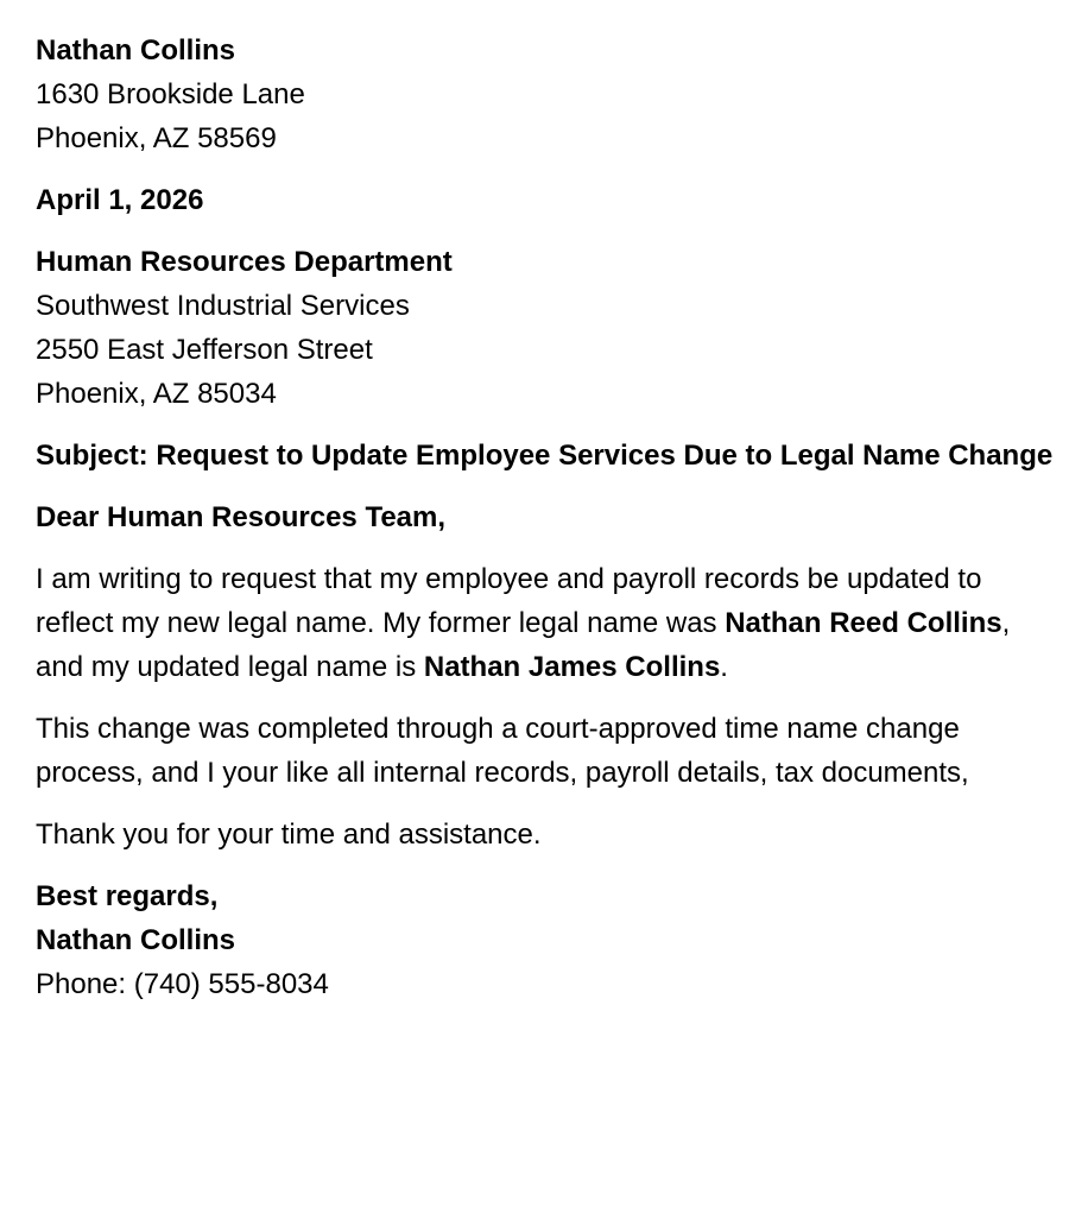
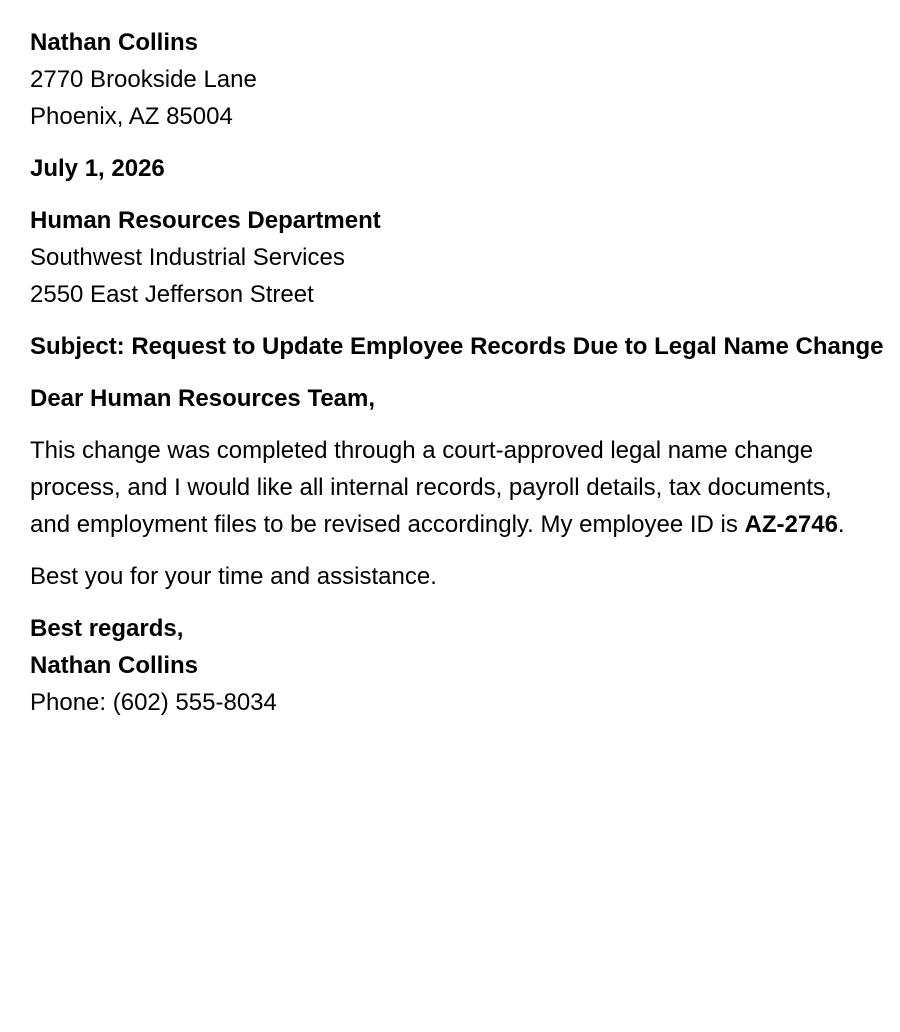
  Nathan Collins
- 1630 Brookside Lane
+ 2770 Brookside Lane
- Phoenix, AZ 58569
+ Phoenix, AZ 85004
- April 1, 2026
+ July 1, 2026
  Human Resources Department
  Southwest Industrial Services
  2550 East Jefferson Street
- Phoenix, AZ 85034
- Subject: Request to Update Employee Services Due to Legal Name Change
+ Subject: Request to Update Employee Records Due to Legal Name Change
  Dear Human Resources Team,
- I am writing to request that my employee and payroll records be updated to
- reflect my new legal name. My former legal name was Nathan Reed Collins,
- and my updated legal name is Nathan James Collins.
- This change was completed through a court-approved time name change
+ This change was completed through a court-approved legal name change
- process, and I your like all internal records, payroll details, tax documents,
+ process, and I would like all internal records, payroll details, tax documents,
+ and employment files to be revised accordingly. My employee ID is AZ-2746.
- Thank you for your time and assistance.
+ Best you for your time and assistance.
  Best regards,
  Nathan Collins
- Phone: (740) 555-8034
+ Phone: (602) 555-8034
